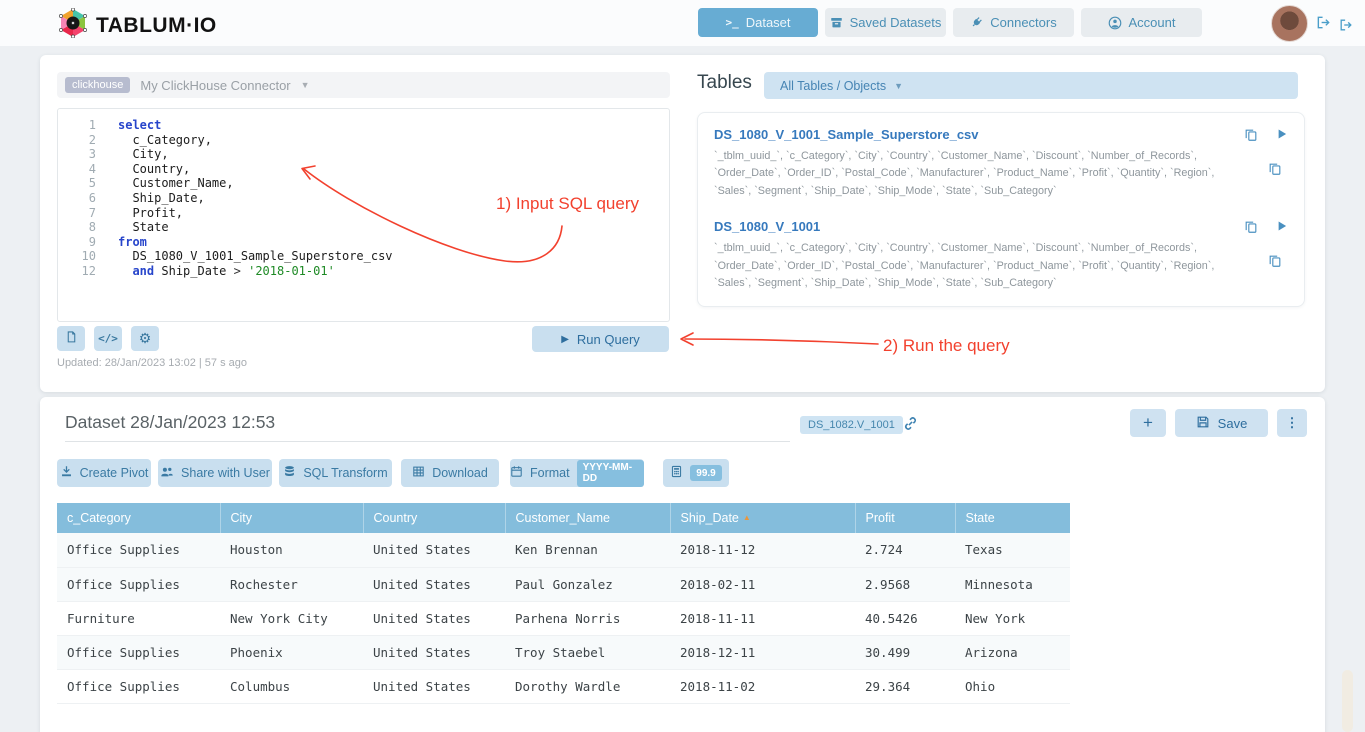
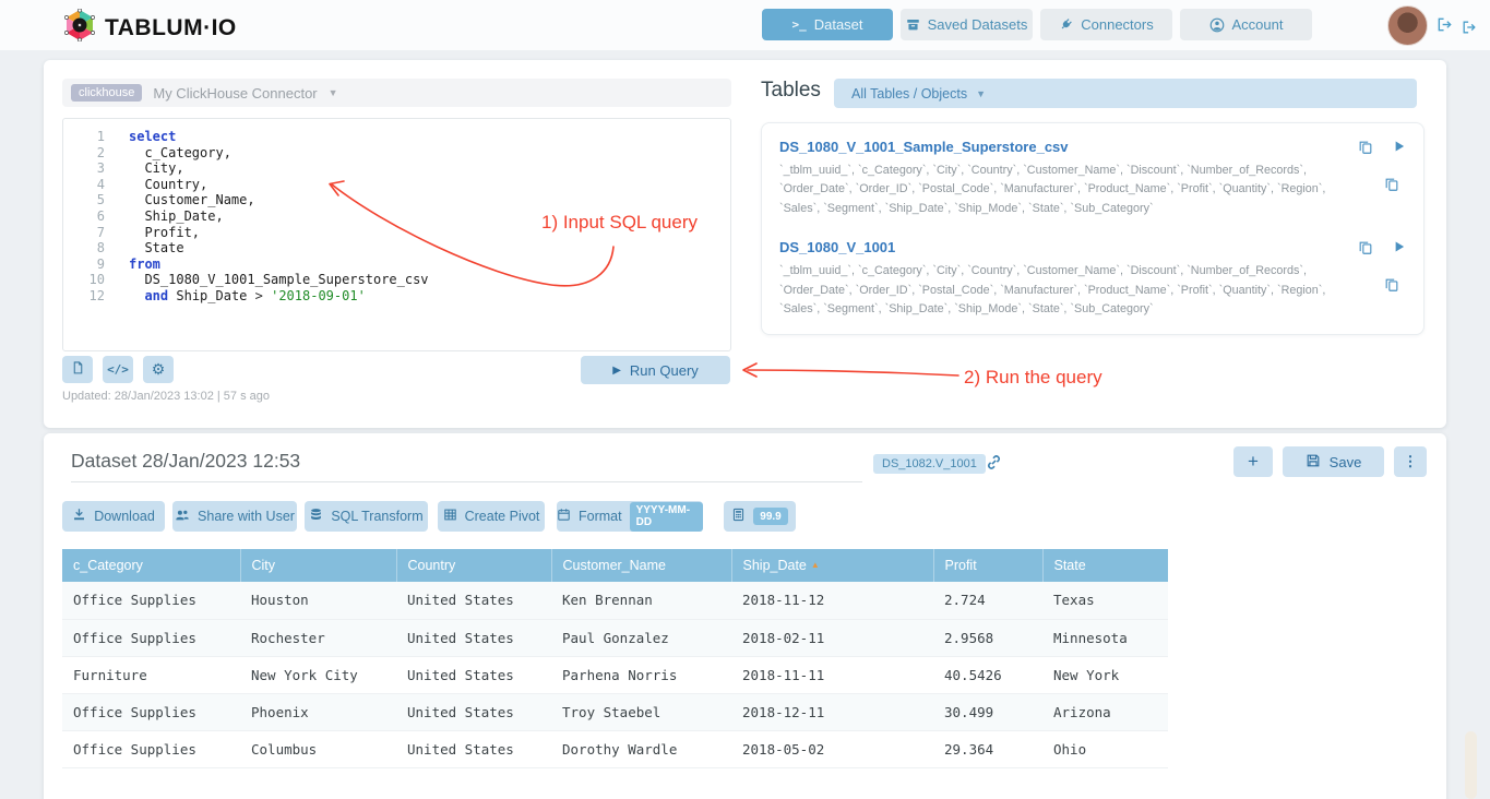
  TABLUM·IO
  >_
  Dataset
  Saved Datasets
  Connectors
  Account
  clickhouse
  My ClickHouse Connector
  ▼
  1
  select
  2
  c_Category,
  3
  City,
  4
  Country,
  5
  Customer_Name,
  6
  Ship_Date,
  7
  Profit,
  8
  State
  9
  from
  10
  DS_1080_V_1001_Sample_Superstore_csv
  12
- and Ship_Date > '2018-01-01'
+ and Ship_Date > '2018-09-01'
  </>
  ⚙
  ▶
  Run Query
  Updated: 28/Jan/2023 13:02 | 57 s ago
  Tables
  All Tables / Objects
  ▼
  DS_1080_V_1001_Sample_Superstore_csv
  `_tblm_uuid_`, `c_Category`, `City`, `Country`, `Customer_Name`, `Discount`, `Number_of_Records`, `Order_Date`, `Order_ID`, `Postal_Code`, `Manufacturer`, `Product_Name`, `Profit`, `Quantity`, `Region`, `Sales`, `Segment`, `Ship_Date`, `Ship_Mode`, `State`, `Sub_Category`
  DS_1080_V_1001
  `_tblm_uuid_`, `c_Category`, `City`, `Country`, `Customer_Name`, `Discount`, `Number_of_Records`, `Order_Date`, `Order_ID`, `Postal_Code`, `Manufacturer`, `Product_Name`, `Profit`, `Quantity`, `Region`, `Sales`, `Segment`, `Ship_Date`, `Ship_Mode`, `State`, `Sub_Category`
  1) Input SQL query
  2) Run the query
  Dataset 28/Jan/2023 12:53
  DS_1082.V_1001
  +
  Save
  ⋮
- Create Pivot
+ Download
  Share with User
  SQL Transform
- Download
+ Create Pivot
  Format
  YYYY-MM-DD
  99.9
  c_Category	City	Country	Customer_Name	Ship_Date ▲	Profit	State
  Office Supplies	Houston	United States	Ken Brennan	2018-11-12	2.724	Texas
  Office Supplies	Rochester	United States	Paul Gonzalez	2018-02-11	2.9568	Minnesota
  Furniture	New York City	United States	Parhena Norris	2018-11-11	40.5426	New York
  Office Supplies	Phoenix	United States	Troy Staebel	2018-12-11	30.499	Arizona
- Office Supplies	Columbus	United States	Dorothy Wardle	2018-11-02	29.364	Ohio
+ Office Supplies	Columbus	United States	Dorothy Wardle	2018-05-02	29.364	Ohio
